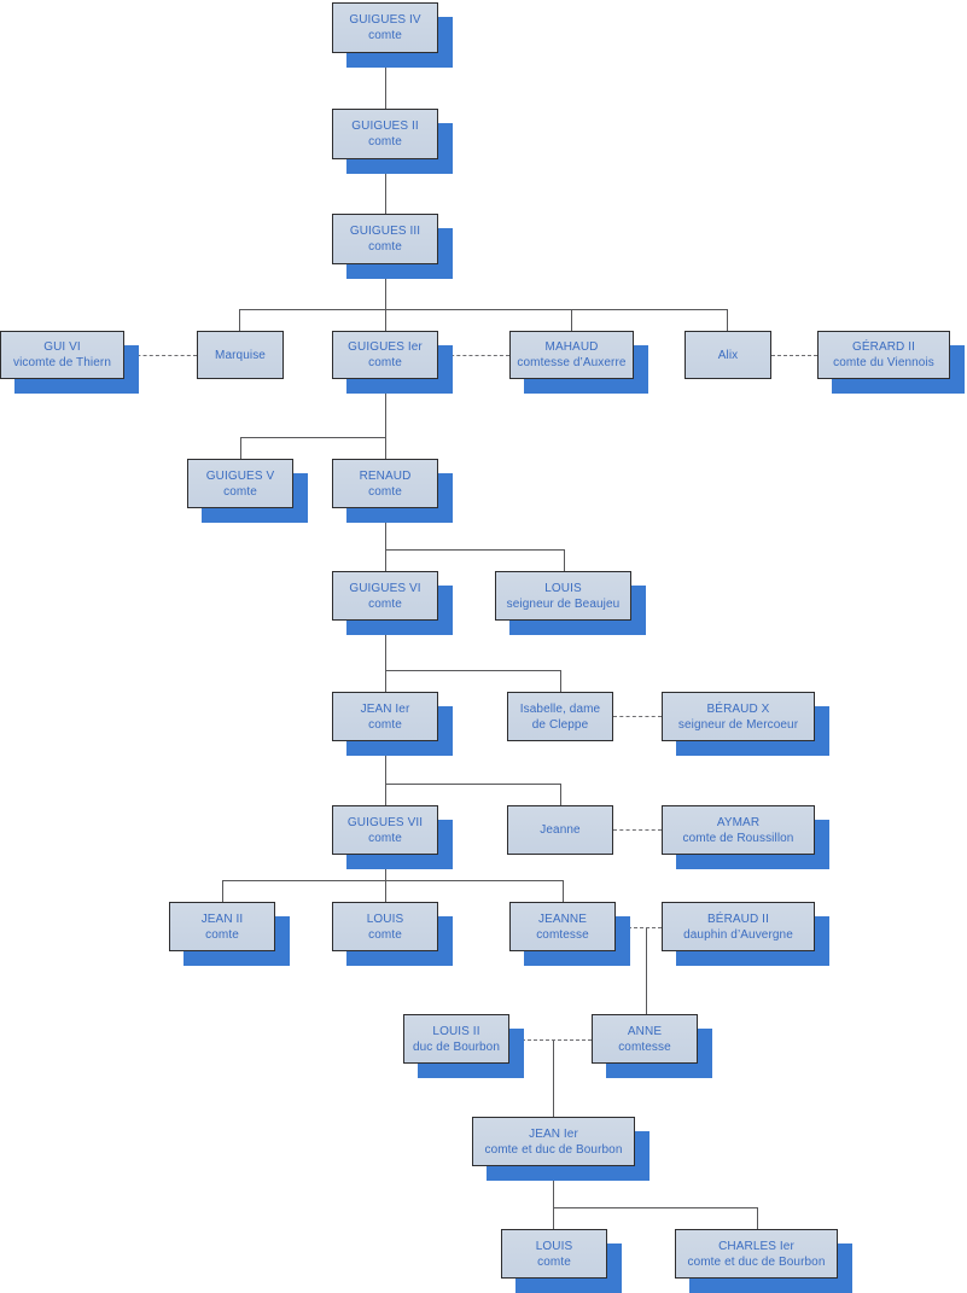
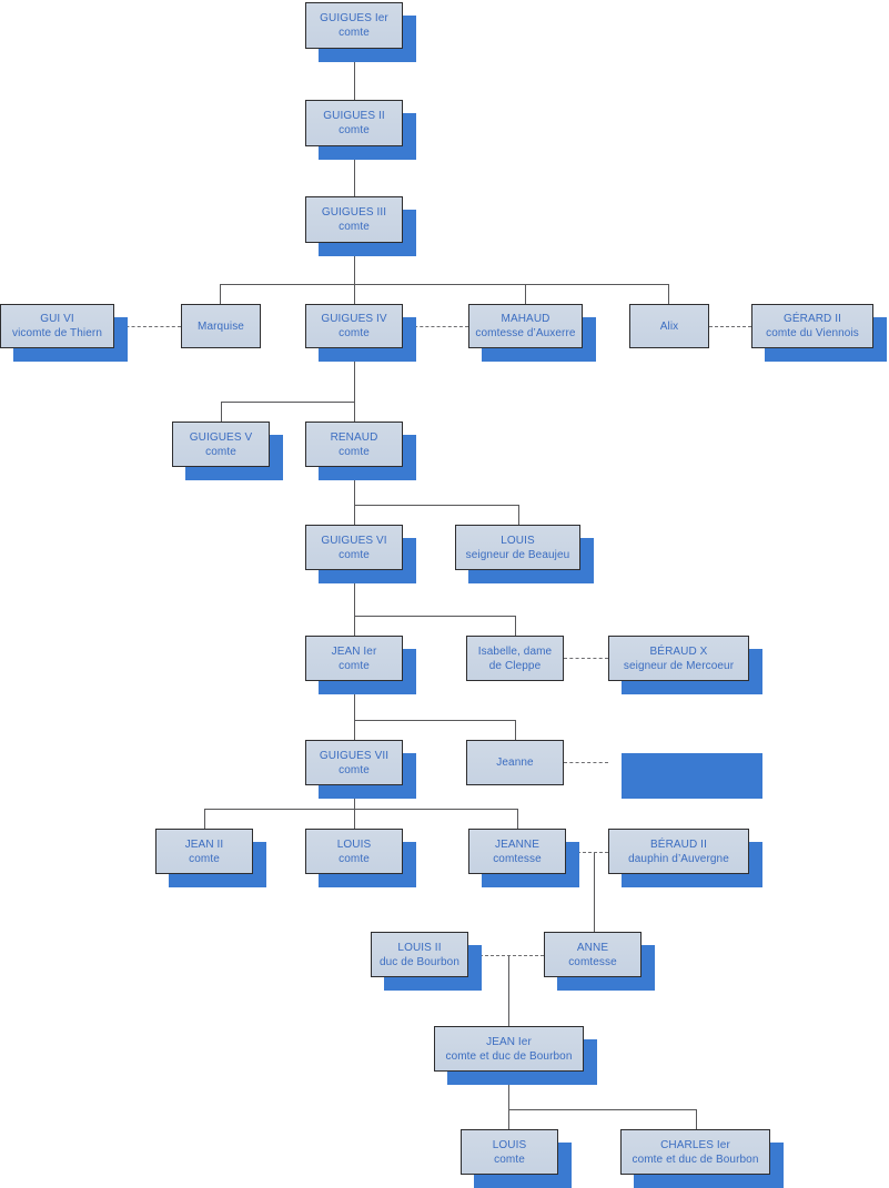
- GUIGUES IV
+ GUIGUES Ier
  comte
  GUIGUES II
  comte
  GUIGUES III
  comte
  GUI VI
  vicomte de Thiern
  Marquise
- GUIGUES Ier
+ GUIGUES IV
  comte
  MAHAUD
  comtesse d’Auxerre
  Alix
  GÉRARD II
  comte du Viennois
  GUIGUES V
  comte
  RENAUD
  comte
  GUIGUES VI
  comte
  LOUIS
  seigneur de Beaujeu
  JEAN Ier
  comte
  Isabelle, dame
  de Cleppe
  BÉRAUD X
  seigneur de Mercoeur
  GUIGUES VII
  comte
  Jeanne
- AYMAR
- comte de Roussillon
  JEAN II
  comte
  LOUIS
  comte
  JEANNE
  comtesse
  BÉRAUD II
  dauphin d’Auvergne
  LOUIS II
  duc de Bourbon
  ANNE
  comtesse
  JEAN Ier
  comte et duc de Bourbon
  LOUIS
  comte
  CHARLES Ier
  comte et duc de Bourbon
